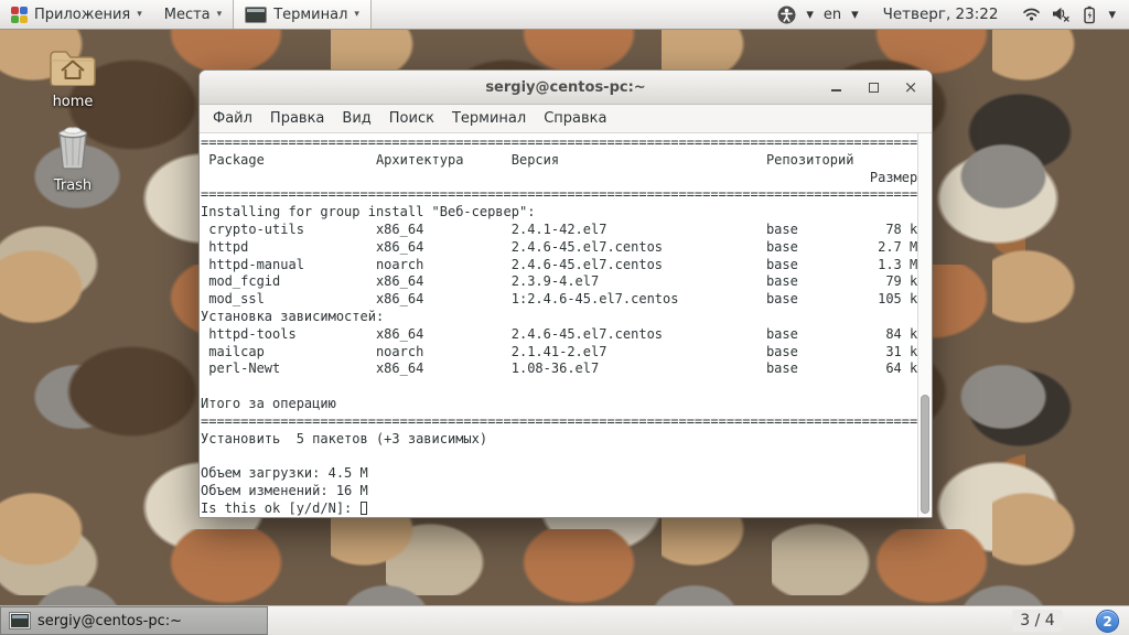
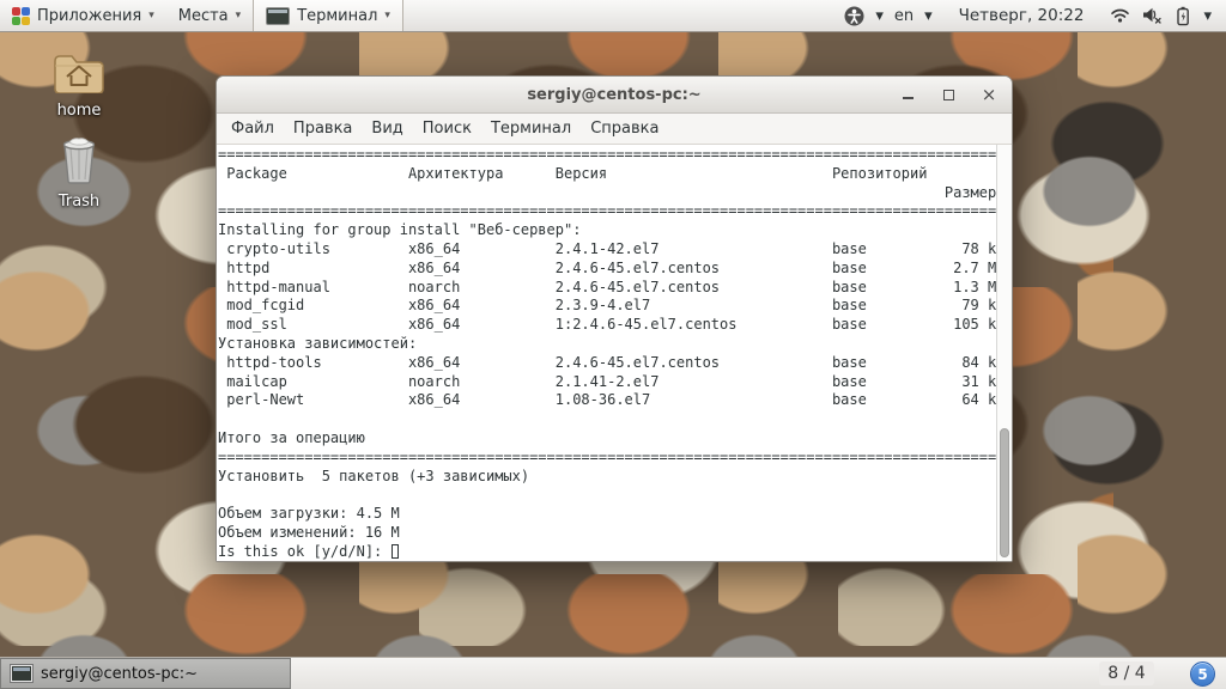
  Приложения
  ▾
  Места
  ▾
  Терминал
  ▾
  ▾
  en
  ▾
- Четверг, 23:22
+ Четверг, 20:22
  ▾
  home
  Trash
  sergiy@centos-pc:~
  ×
  Файл
  Правка
  Вид
  Поиск
  Терминал
  Справка
  ==========================================================================================
  Package Архитектура Версия Репозиторий
  Размер
  ==========================================================================================
  Installing for group install "Веб-сервер":
  crypto-utils x86_64 2.4.1-42.el7 base 78 k
  httpd x86_64 2.4.6-45.el7.centos base 2.7 M
  httpd-manual noarch 2.4.6-45.el7.centos base 1.3 M
  mod_fcgid x86_64 2.3.9-4.el7 base 79 k
  mod_ssl x86_64 1:2.4.6-45.el7.centos base 105 k
  Установка зависимостей:
  httpd-tools x86_64 2.4.6-45.el7.centos base 84 k
  mailcap noarch 2.1.41-2.el7 base 31 k
  perl-Newt x86_64 1.08-36.el7 base 64 k
  Итого за операцию
  ==========================================================================================
  Установить 5 пакетов (+3 зависимых)
  Объем загрузки: 4.5 M
  Объем изменений: 16 M
  Is this ok [y/d/N]:
  sergiy@centos-pc:~
- 3 / 4
+ 8 / 4
- 2
+ 5
